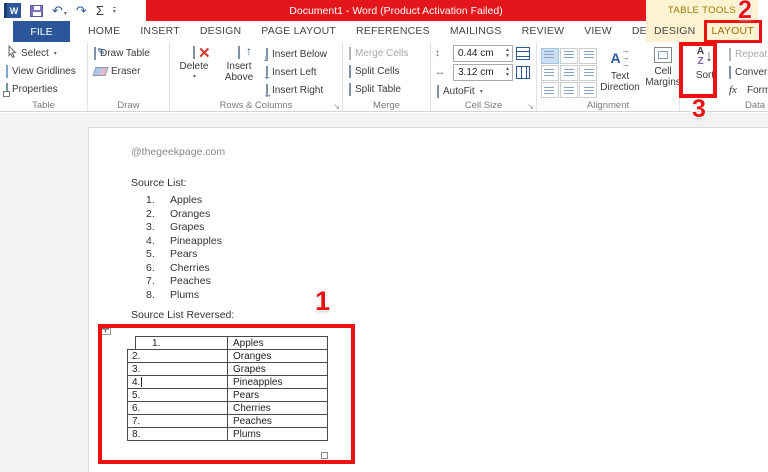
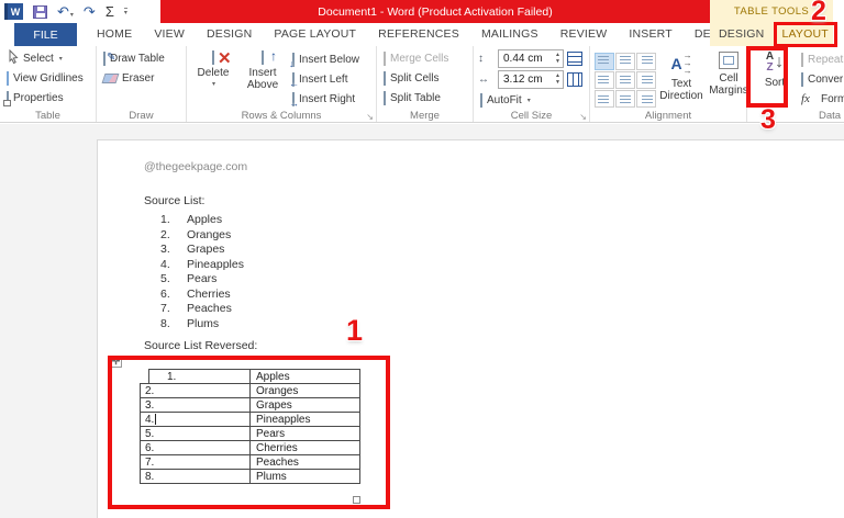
  W
  ↷
  Σ
  Document1 - Word (Product Activation Failed)
  TABLE TOOLS
  FILE
  HOME
- INSERT
+ VIEW
  DESIGN
  PAGE LAYOUT
  REFERENCES
  MAILINGS
  REVIEW
- VIEW
+ INSERT
  DESIGN
  LAYOUT
  Select
  View Gridlines
  Properties
  Table
  ✎
  Draw Table
  Eraser
  Draw
  ✕
  Delete
  ↑
  Insert
  Above
  ↓
  Insert Below
  ←
  Insert Left
  →
  Insert Right
  Rows & Columns
  ↘
  Merge Cells
  Split Cells
  Split Table
  Merge
  ↕
  0.44 cm
  ↔
  3.12 cm
  AutoFit
  Cell Size
  ↘
  A
  →
  →
  →
  Text
  Direction
  Cell
  Margins
  Alignment
  A
  Z
  ↓
  Sort
  Repeat
  Conver
  fx
  Form
  Data
  @thegeekpage.com
  Source List:
  1.
  Apples
  2.
  Oranges
  3.
  Grapes
  4.
  Pineapples
  5.
  Pears
  6.
  Cherries
  7.
  Peaches
  8.
  Plums
  Source List Reversed:
  ✛
  1.
  Apples
  2.
  Oranges
  3.
  Grapes
  4.
  Pineapples
  5.
  Pears
  6.
  Cherries
  7.
  Peaches
  8.
  Plums
  1
  2
  3
